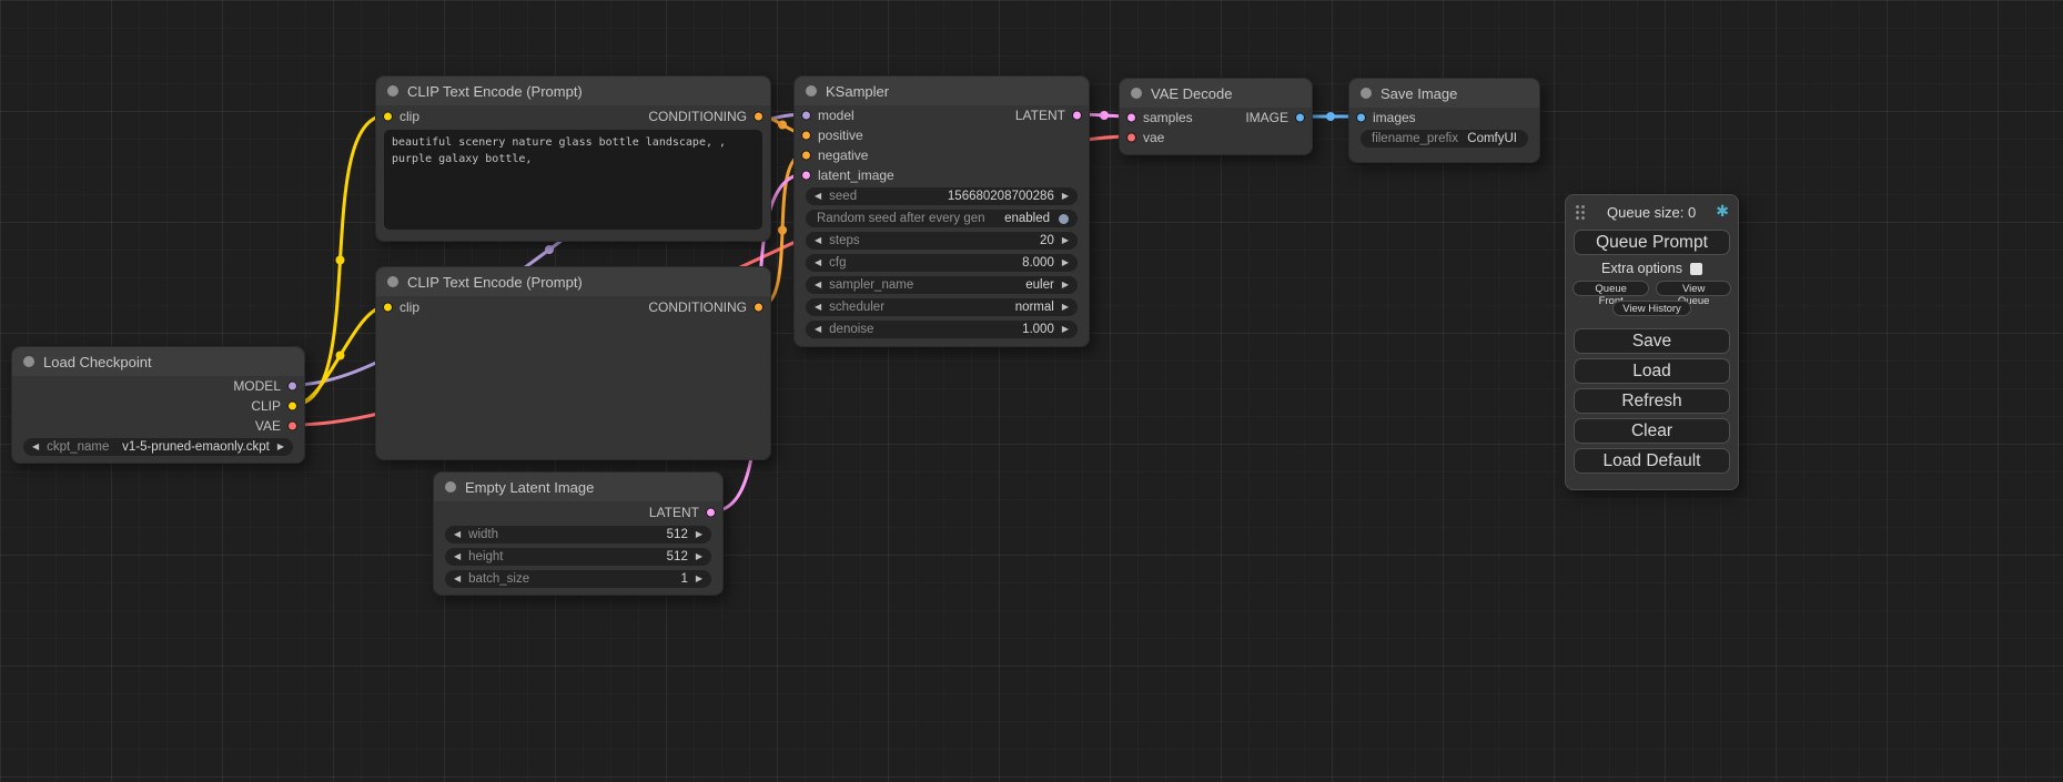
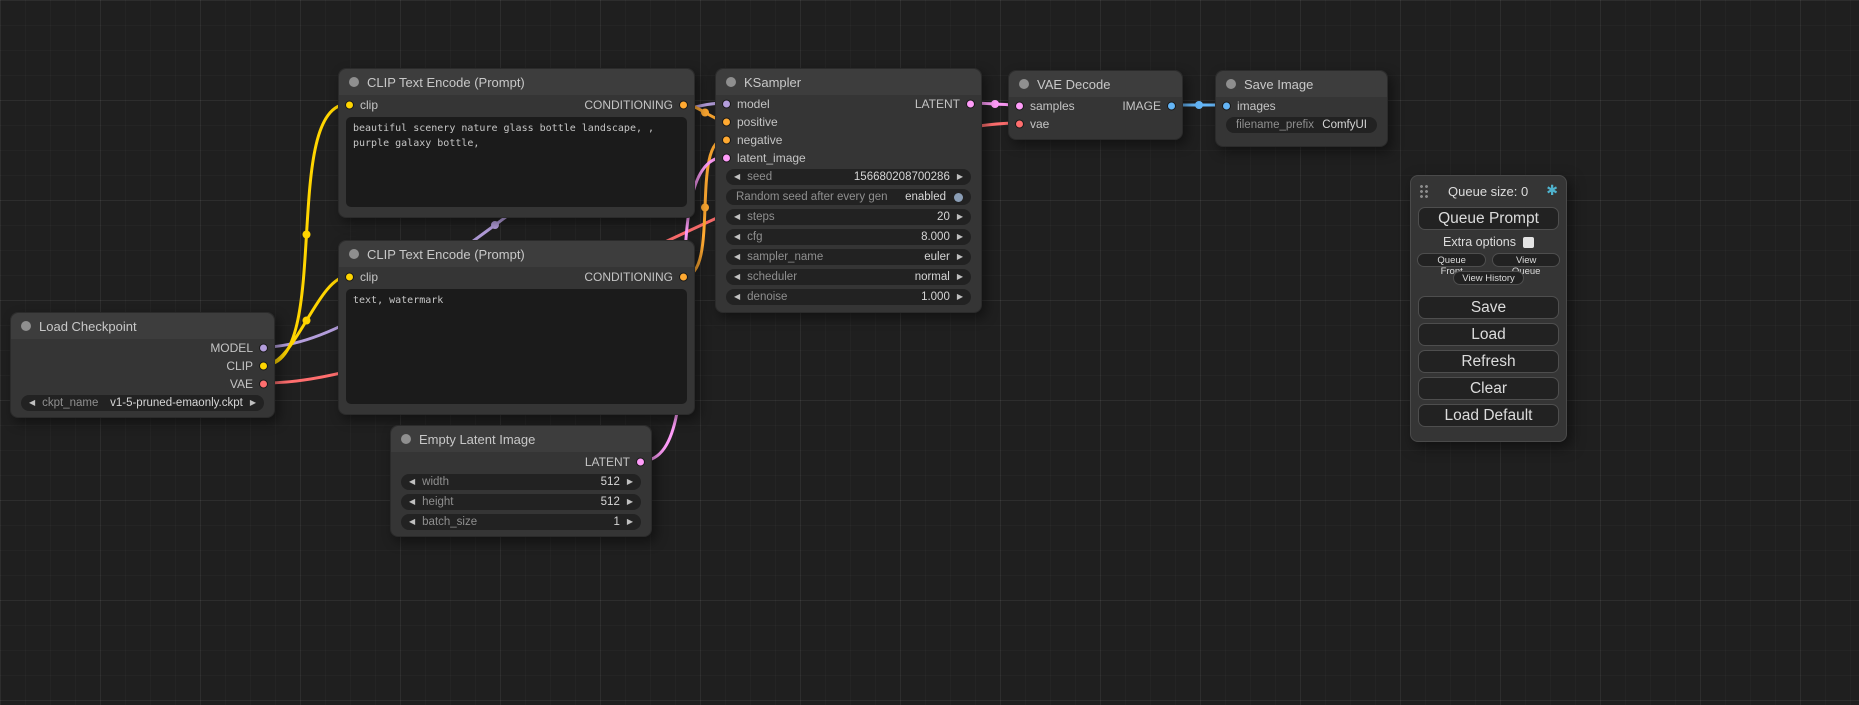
  Load Checkpoint
  MODEL
  CLIP
  VAE
  ◀
  ckpt_name
  v1-5-pruned-emaonly.ckpt
  ▶
  CLIP Text Encode (Prompt)
  clip
  CONDITIONING
  beautiful scenery nature glass bottle landscape, , purple galaxy bottle,
  CLIP Text Encode (Prompt)
  clip
  CONDITIONING
+ text, watermark
  Empty Latent Image
  LATENT
  ◀
  width
  512
  ▶
  ◀
  height
  512
  ▶
  ◀
  batch_size
  1
  ▶
  KSampler
  model
  LATENT
  positive
  negative
  latent_image
  ◀
  seed
  156680208700286
  ▶
  Random seed after every gen
  enabled
  ◀
  steps
  20
  ▶
  ◀
  cfg
  8.000
  ▶
  ◀
  sampler_name
  euler
  ▶
  ◀
  scheduler
  normal
  ▶
  ◀
  denoise
  1.000
  ▶
  VAE Decode
  samples
  IMAGE
  vae
  Save Image
  images
  filename_prefix
  ComfyUI
  Queue size: 0
  ✱
  Queue Prompt
  Extra options
  Queue Fro
  View ueue
  View History
  Save
  Load
  Refresh
  Clear
  Load Default
